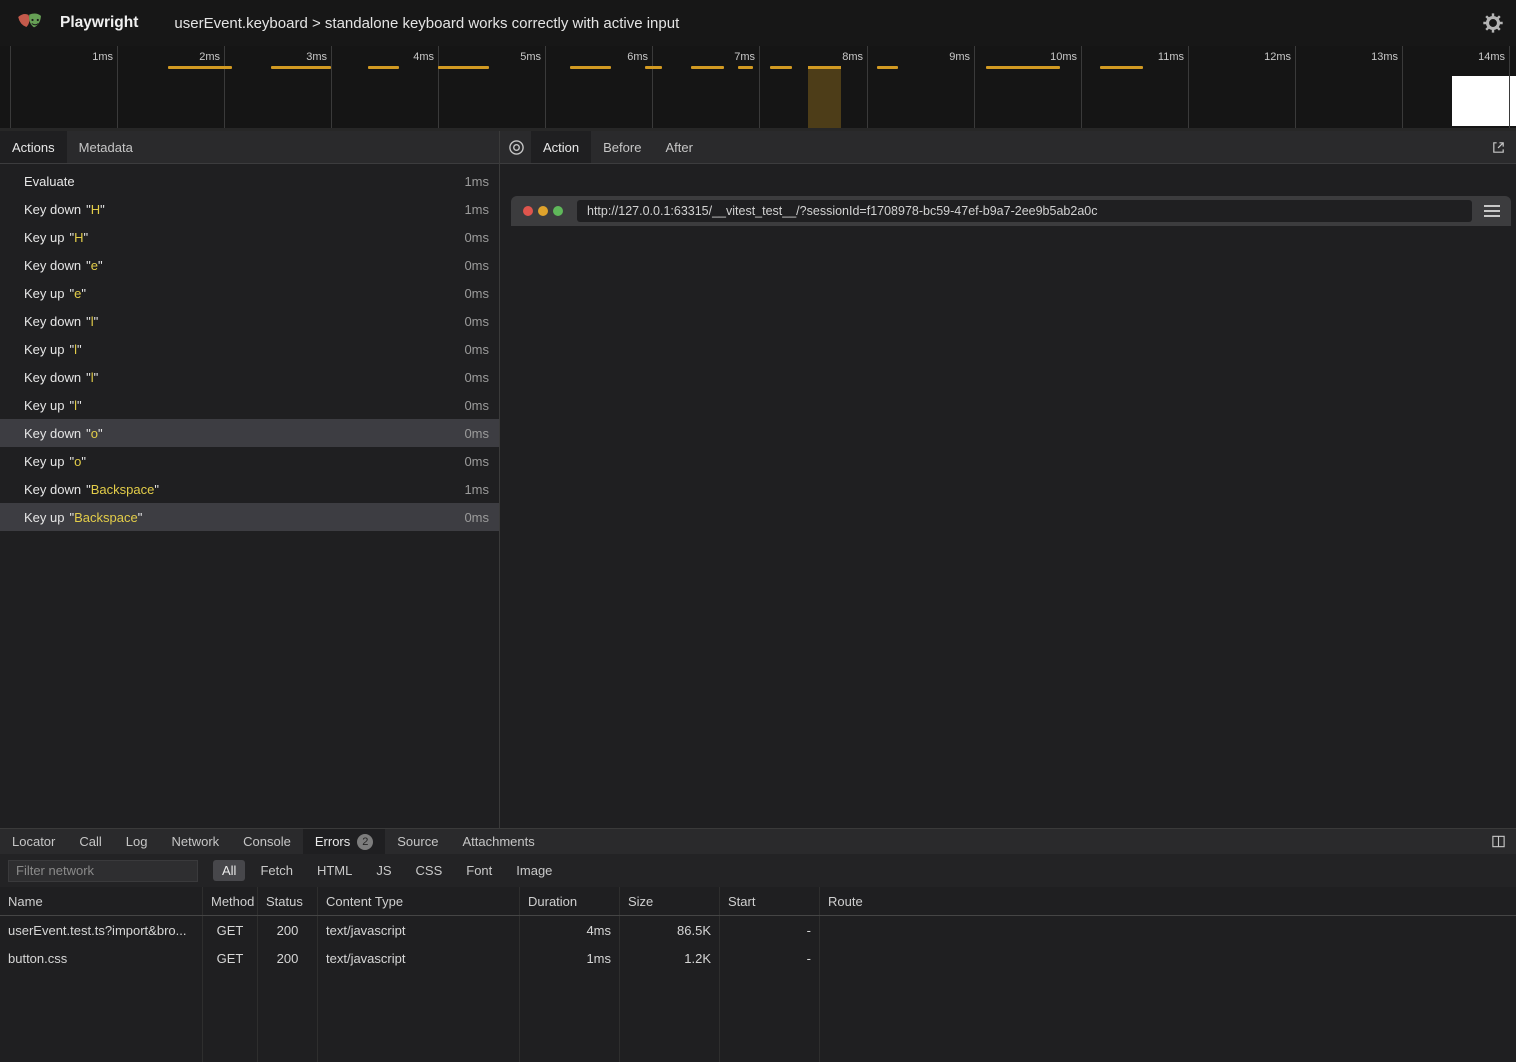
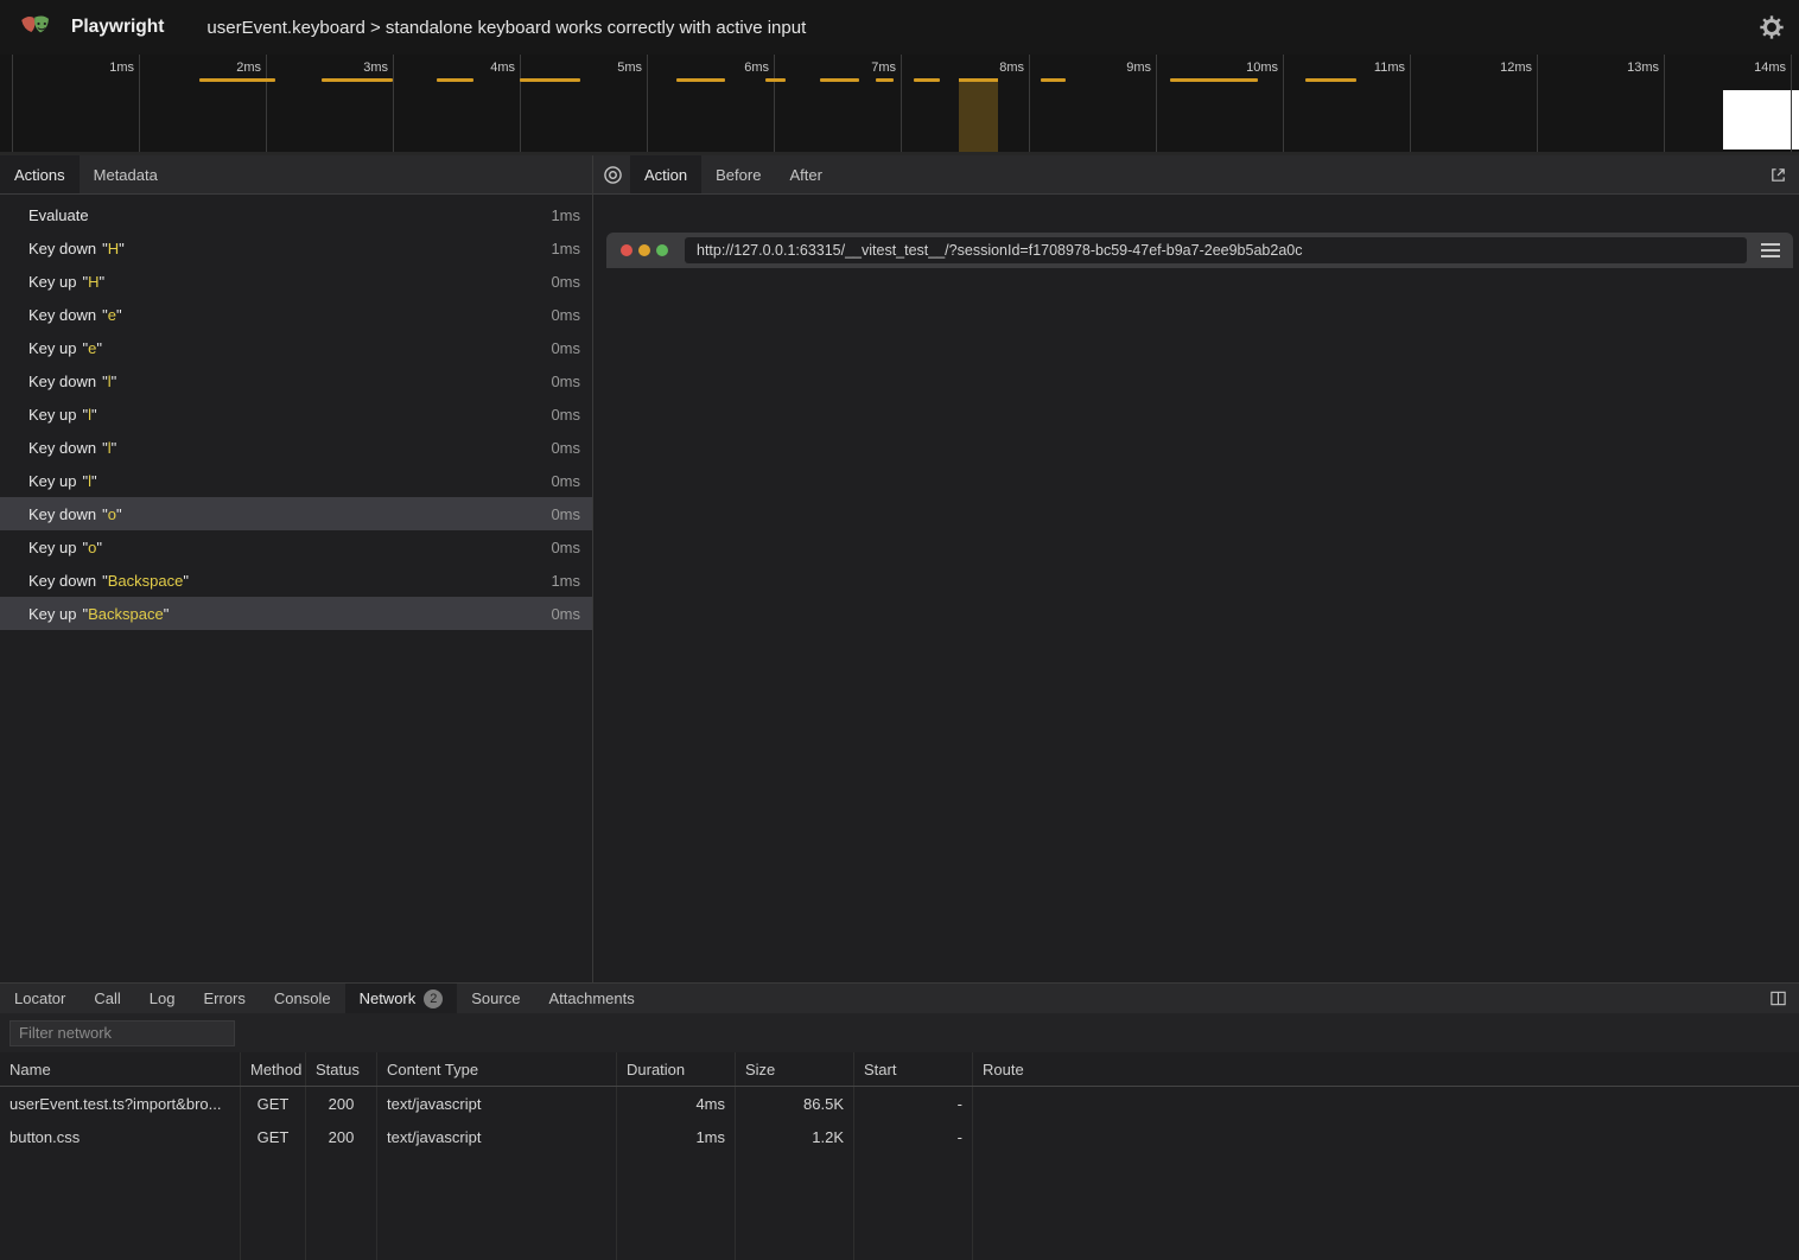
  Playwright
  userEvent.keyboard > standalone keyboard works correctly with active input
  1ms
  2ms
  3ms
  4ms
  5ms
  6ms
  7ms
  8ms
  9ms
  10ms
  11ms
  12ms
  13ms
  14ms
  Actions
  Metadata
  Evaluate
  1ms
  Key down
  "H"
  1ms
  Key up
  "H"
  0ms
  Key down
  "e"
  0ms
  Key up
  "e"
  0ms
  Key down
  "l"
  0ms
  Key up
  "l"
  0ms
  Key down
  "l"
  0ms
  Key up
  "l"
  0ms
  Key down
  "o"
  0ms
  Key up
  "o"
  0ms
  Key down
  "Backspace"
  1ms
  Key up
  "Backspace"
  0ms
  Action
  Before
  After
  http://127.0.0.1:63315/__vitest_test__/?sessionId=f1708978-bc59-47ef-b9a7-2ee9b5ab2a0c
  Locator
  Call
  Log
- Network
+ Errors
  Console
- Errors
+ Network
  2
  Source
  Attachments
  Filter network
- All
- Fetch
- HTML
- JS
- CSS
- Font
- Image
  Name
  Method
  Status
  Content Type
  Duration
  Size
  Start
  Route
  userEvent.test.ts?import&bro...
  GET
  200
  text/javascript
  4ms
  86.5K
  -
  button.css
  GET
  200
  text/javascript
  1ms
  1.2K
  -
